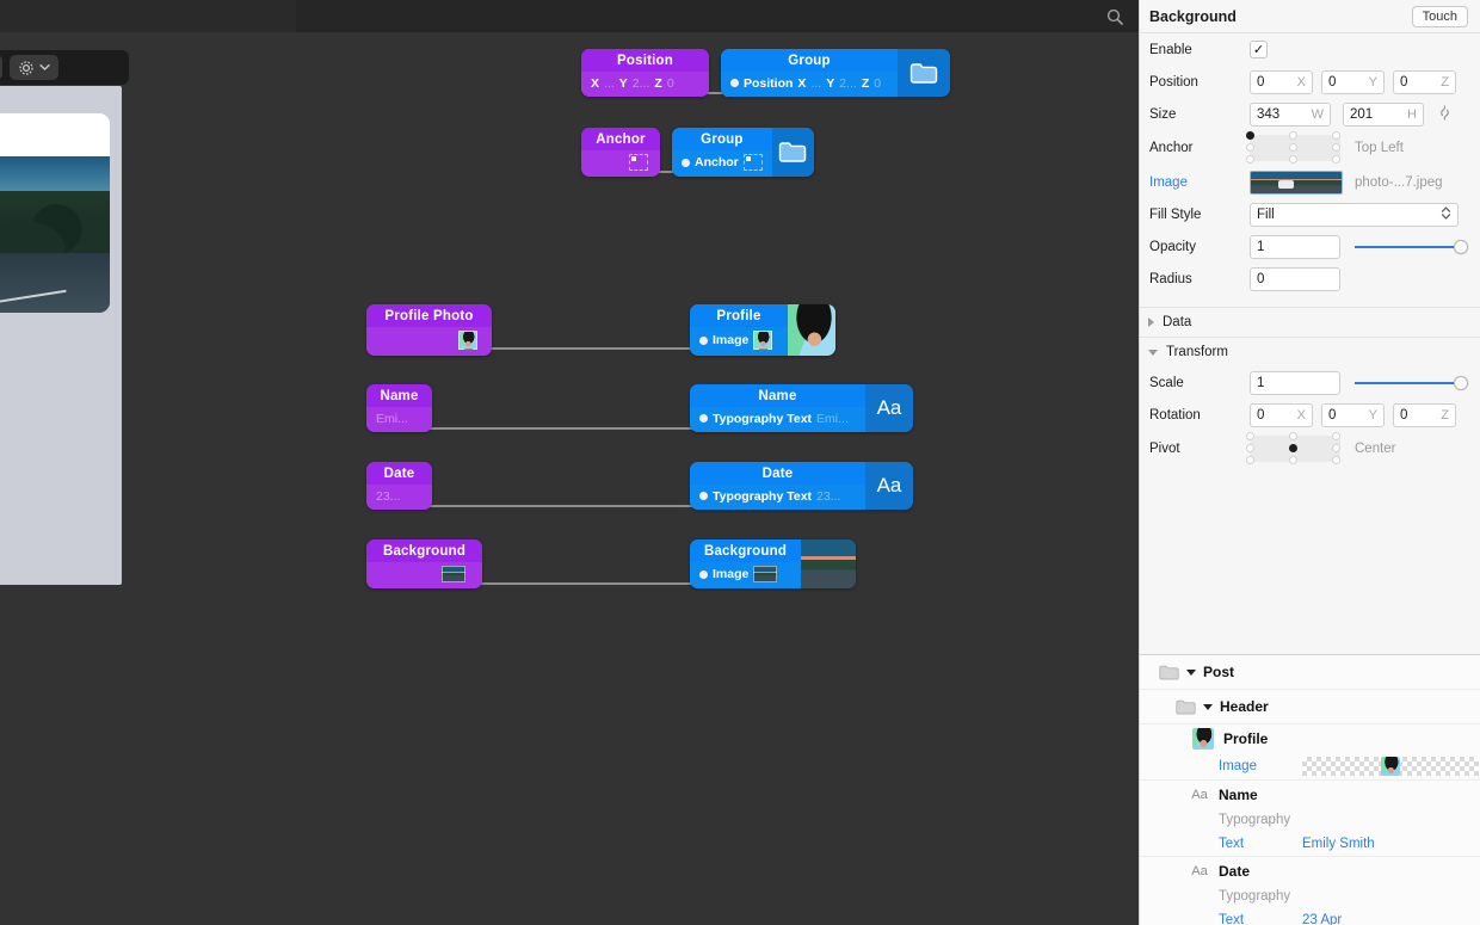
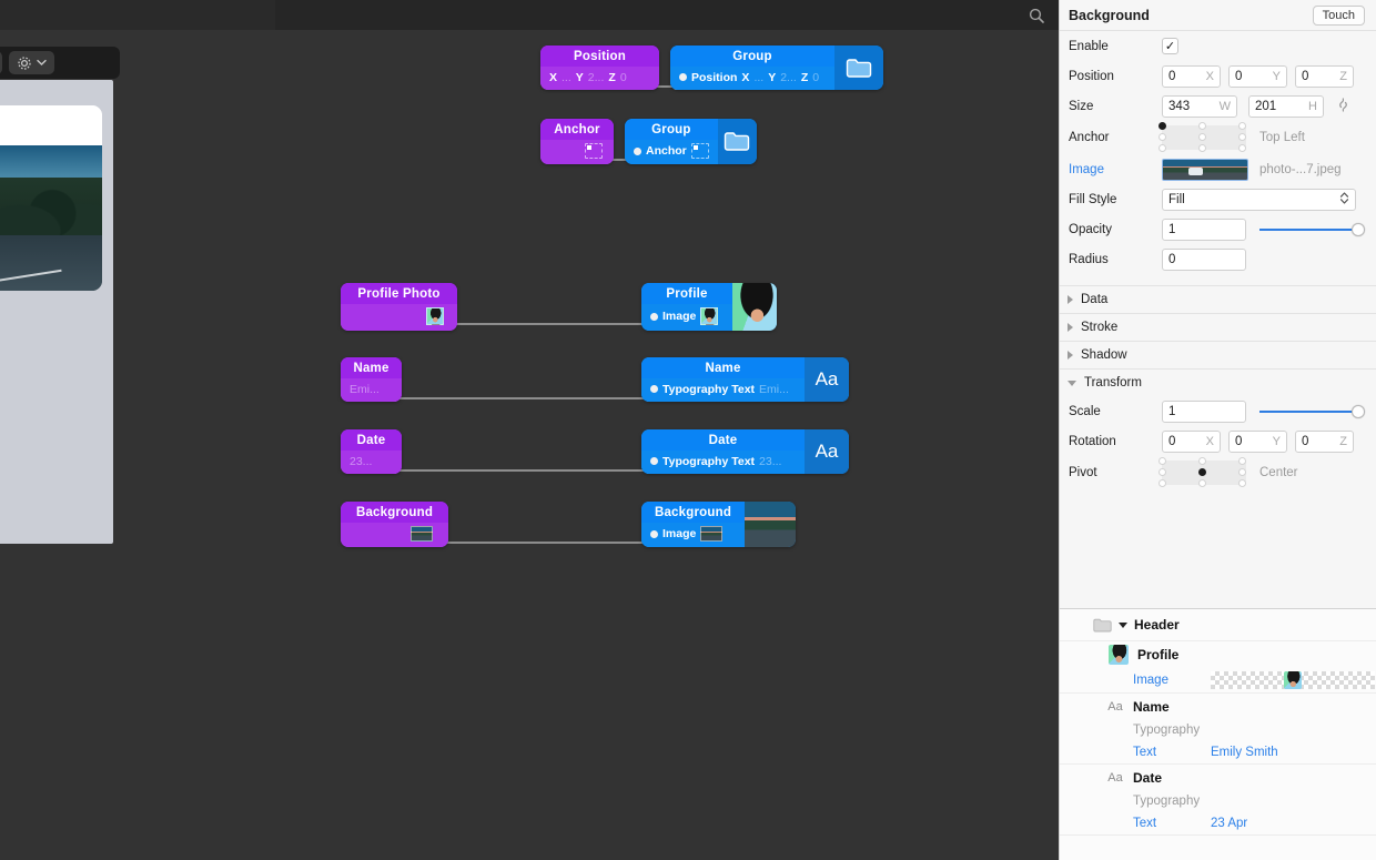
  Position
  X
  ...
  Y
  2...
  Z
  0
  Group
  Position
  X
  ...
  Y
  2...
  Z
  0
  Anchor
  Group
  Anchor
  Profile Photo
  Profile
  Image
  Name
  Emi...
  Name
  Typography Text
  Emi...
  Aa
  Date
  23...
  Date
  Typography Text
  23...
  Aa
  Background
  Background
  Image
  Background
  Touch
  Enable
  ✓
  Position
  0
  X
  0
  Y
  0
  Z
  Size
  343
  W
  201
  H
  Anchor
  Top Left
  Image
  photo-...7.jpeg
  Fill Style
  Fill
  Opacity
  1
  Radius
  0
  Data
+ Stroke
+ Shadow
  Transform
  Scale
  1
  Rotation
  0
  X
  0
  Y
  0
  Z
  Pivot
  Center
- Post
  Header
  Profile
  Image
  Aa
  Name
  Typography
  Text
  Emily Smith
  Aa
  Date
  Typography
  Text
  23 Apr
